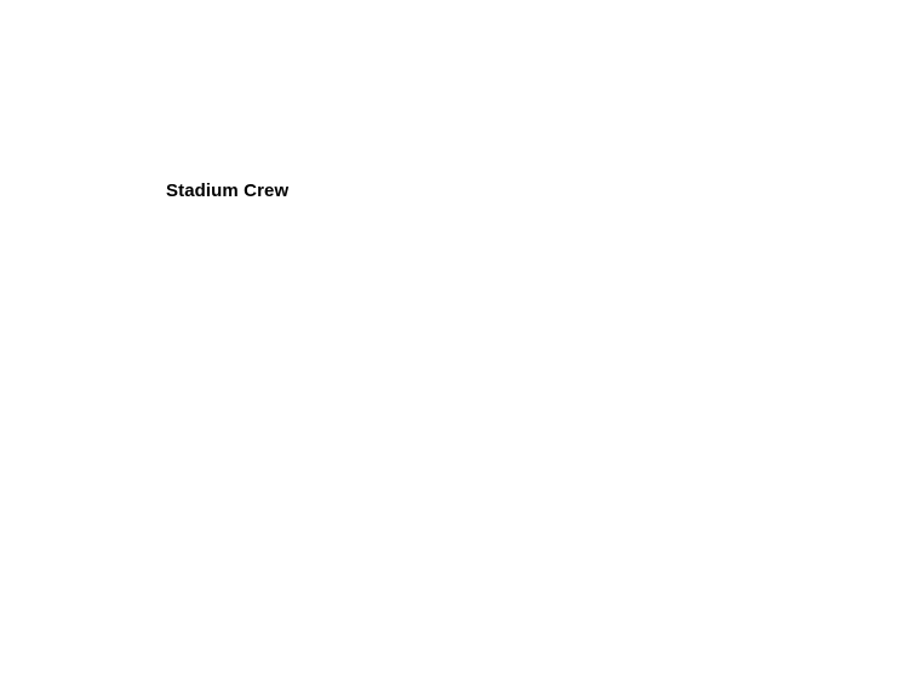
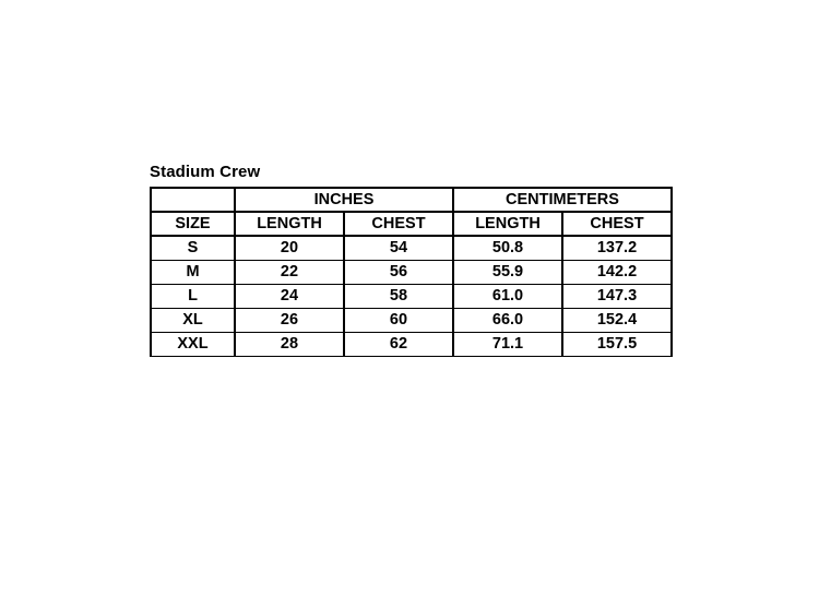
  Stadium Crew
+ 	INCHES	CENTIMETERS
+ SIZE	LENGTH	CHEST	LENGTH	CHEST
+ S	20	54	50.8	137.2
+ M	22	56	55.9	142.2
+ L	24	58	61.0	147.3
+ XL	26	60	66.0	152.4
+ XXL	28	62	71.1	157.5
